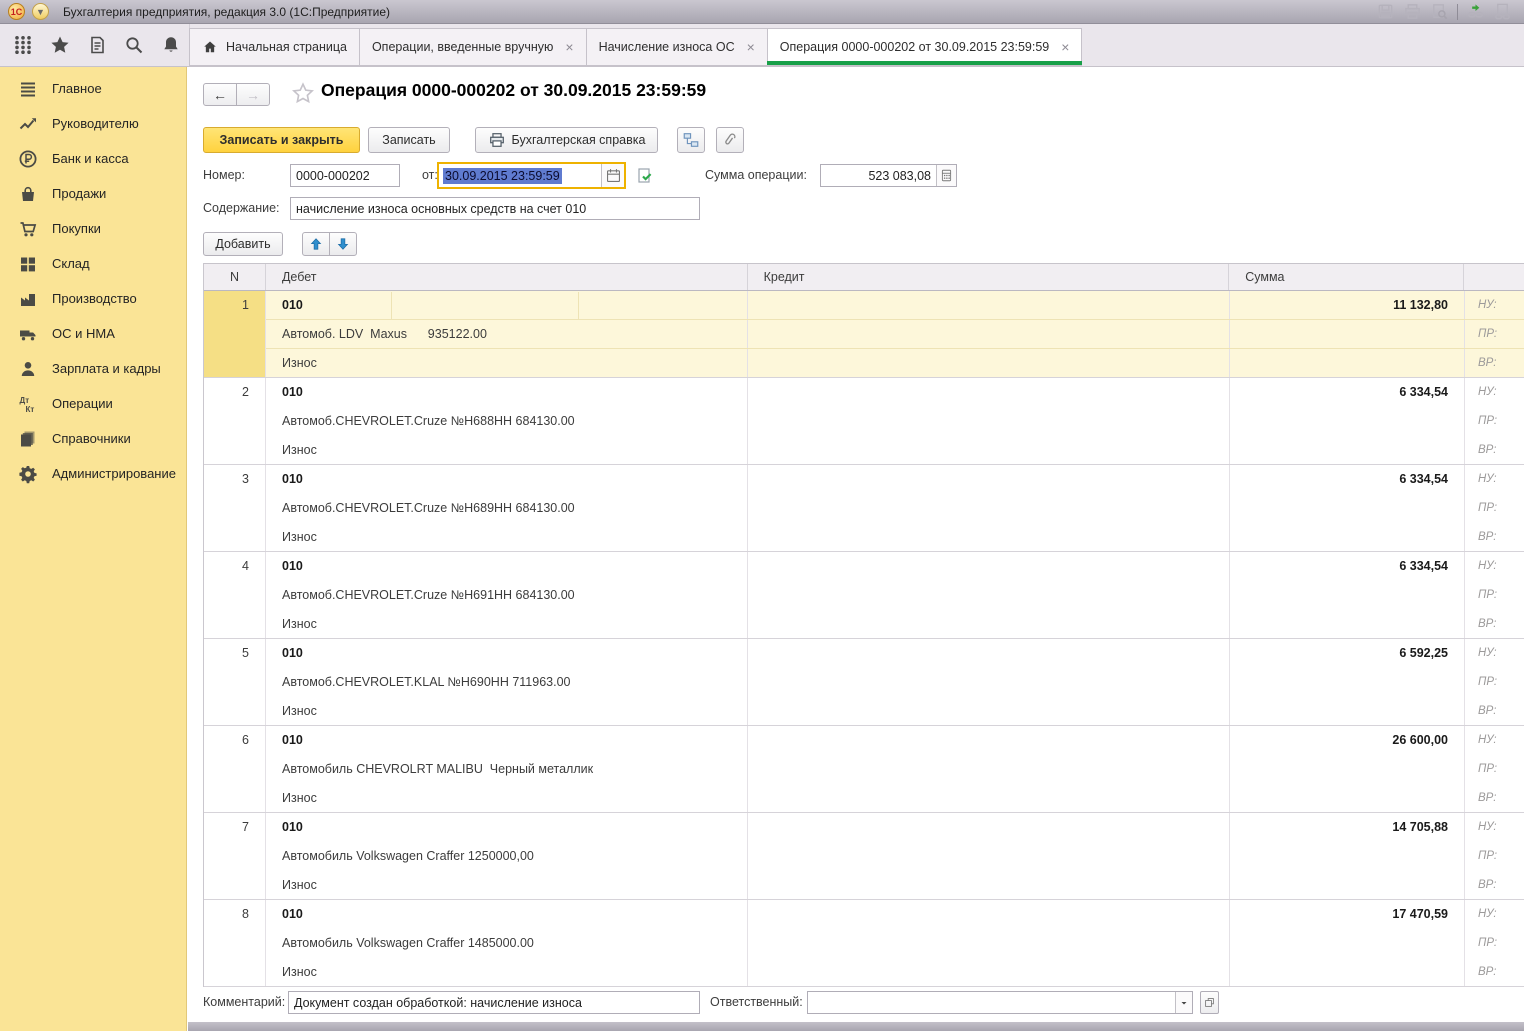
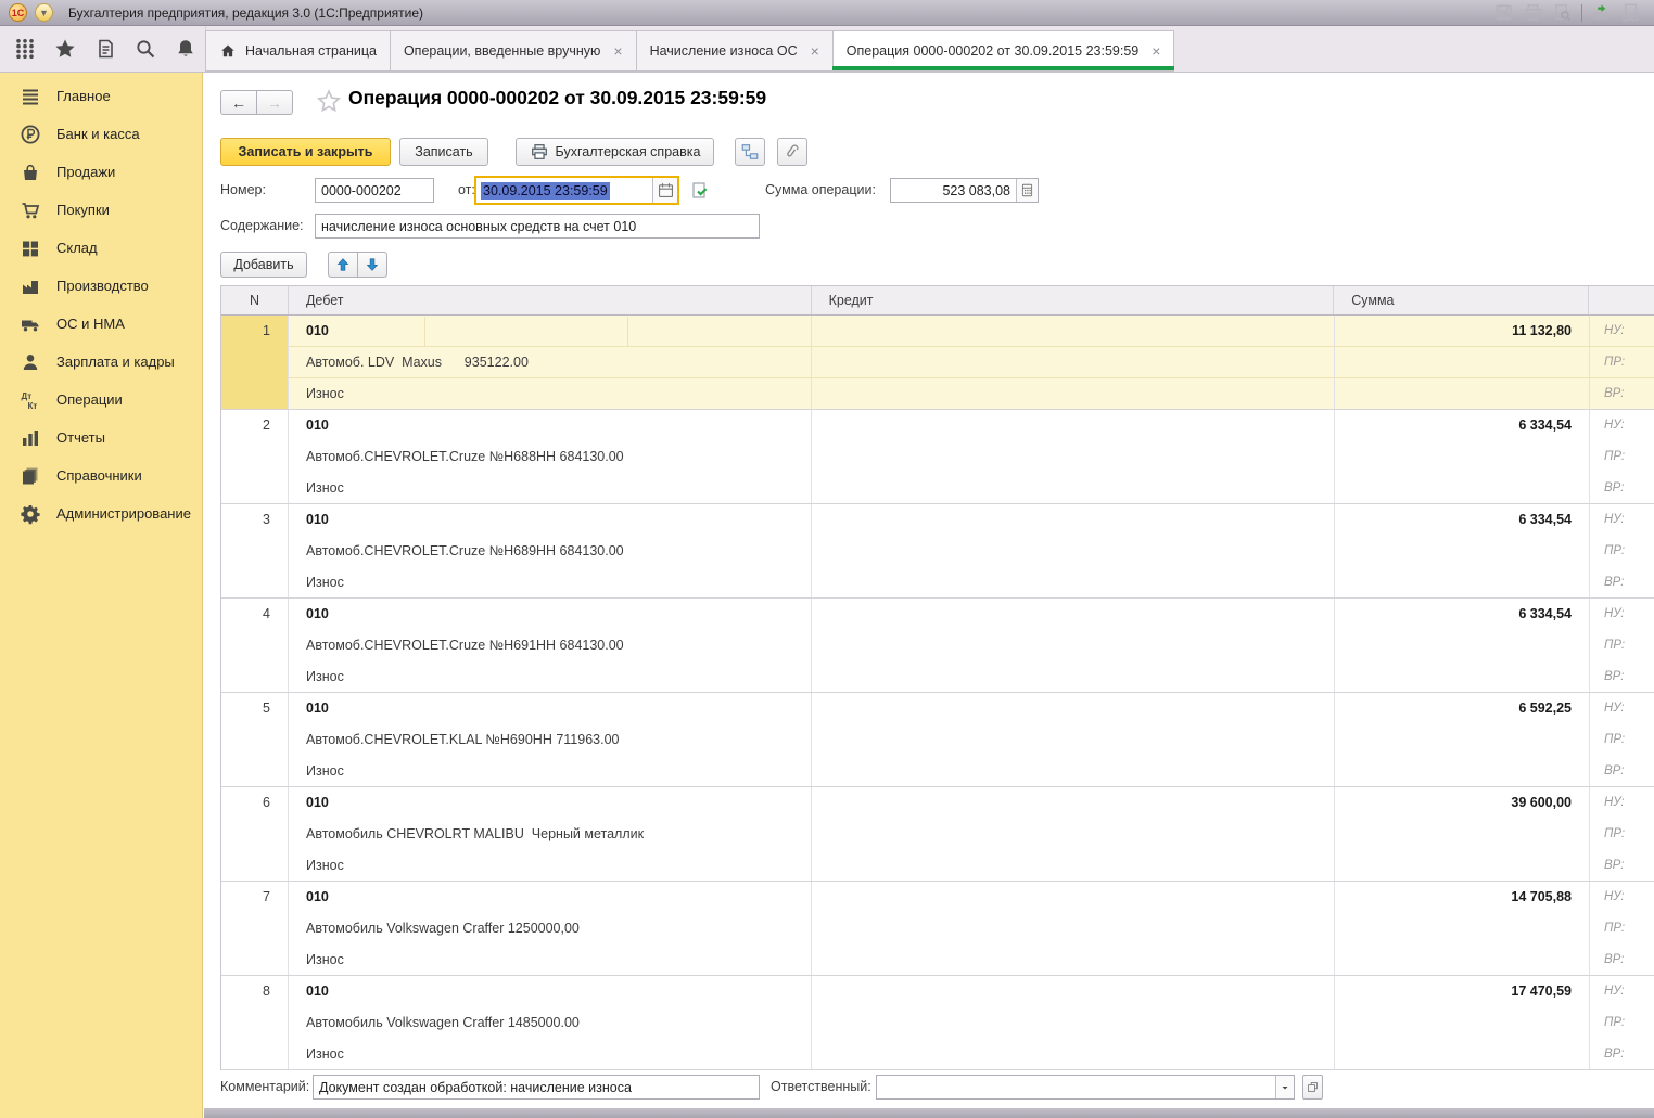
  1С
  ▼
  Бухгалтерия предприятия, редакция 3.0 (1С:Предприятие)
  Начальная страница
  Операции, введенные вручную
  ×
  Начисление износа ОС
  ×
  Операция 0000-000202 от 30.09.2015 23:59:59
  ×
  Главное
- Руководителю
  Банк и касса
  Продажи
  Покупки
  Склад
  Производство
  ОС и НМА
  Зарплата и кадры
  Дт
  Кт
  Операции
+ Отчеты
  Справочники
  Администрирование
  ←
  →
  Операция 0000-000202 от 30.09.2015 23:59:59
  Записать и закрыть
  Записать
  Бухгалтерская справка
  Номер:
  0000-000202
  30.09.2015 23:59:59
  Сумма операции:
  523 083,08
  Содержание:
  начисление износа основных средств на счет 010
  Добавить
  N
  Дебет
  Кредит
  Сумма
  1
  010
  Автомоб. LDV Maxus 935122.00
  Износ
  11 132,80
  НУ:
  ПР:
  ВР:
  2
  010
  Автомоб.CHEVROLET.Cruze №Н688НН 684130.00
  Износ
  6 334,54
  НУ:
  ПР:
  ВР:
  3
  010
  Автомоб.CHEVROLET.Cruze №Н689НН 684130.00
  Износ
  6 334,54
  НУ:
  ПР:
  ВР:
  4
  010
  Автомоб.CHEVROLET.Cruze №Н691НН 684130.00
  Износ
  6 334,54
  НУ:
  ПР:
  ВР:
  5
  010
  Автомоб.CHEVROLET.KLAL №Н690НН 711963.00
  Износ
  6 592,25
  НУ:
  ПР:
  ВР:
  6
  010
  Автомобиль CHEVROLRT MALIBU Черный металлик
  Износ
- 26 600,00
+ 39 600,00
  НУ:
  ПР:
  ВР:
  7
  010
  Автомобиль Volkswagen Craffer 1250000,00
  Износ
  14 705,88
  НУ:
  ПР:
  ВР:
  8
  010
  Автомобиль Volkswagen Craffer 1485000.00
  Износ
  17 470,59
  НУ:
  ПР:
  ВР:
  Комментарий:
  Документ создан обработкой: начисление износа
  Ответственный:
